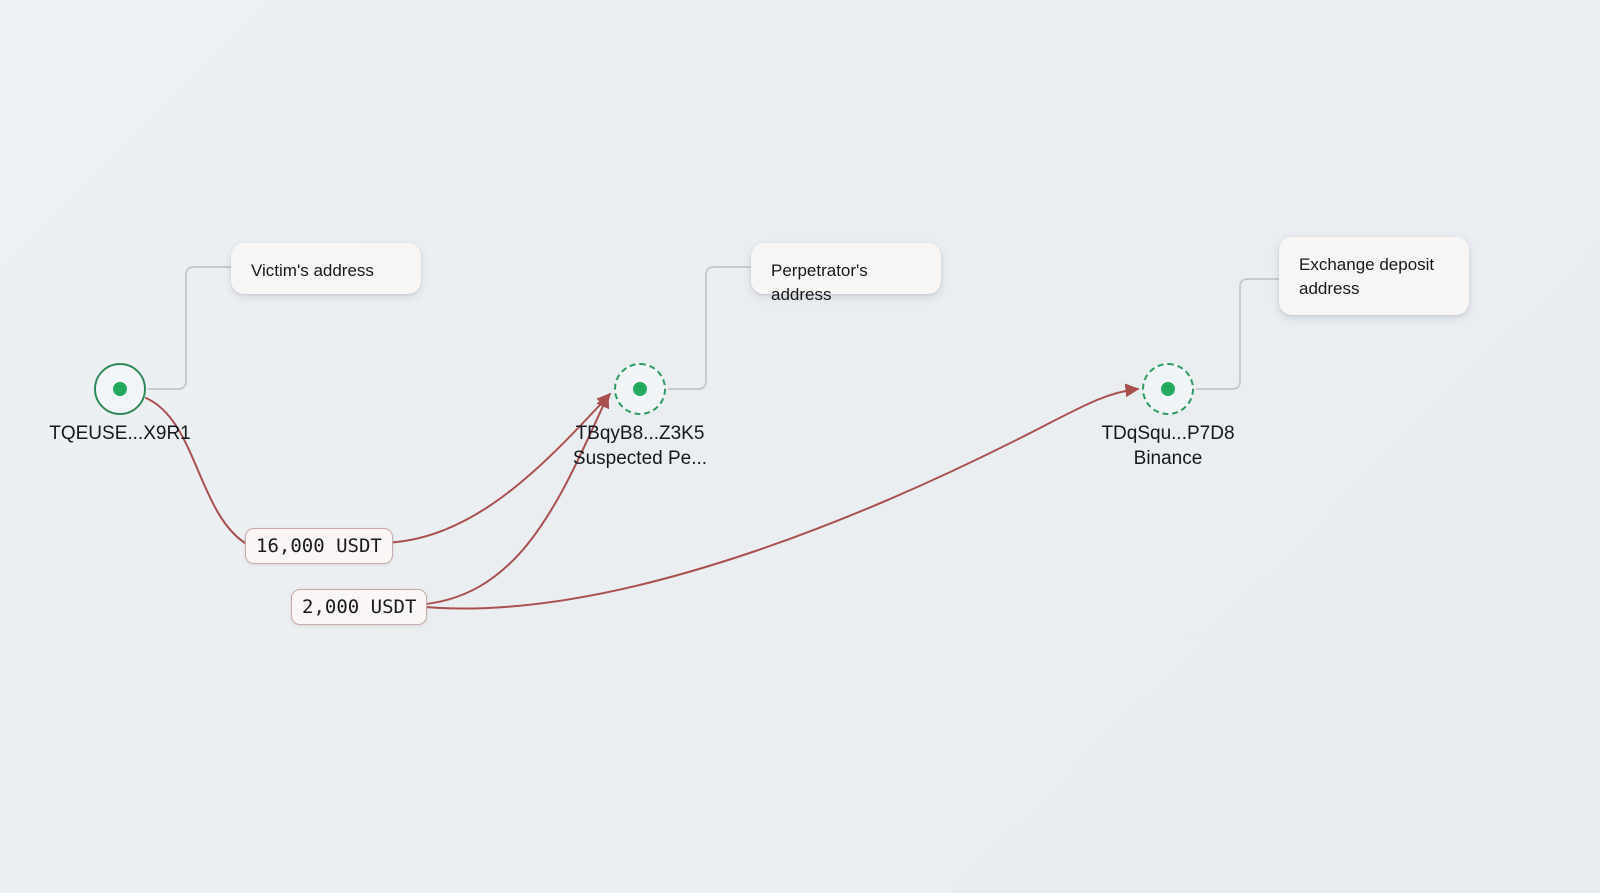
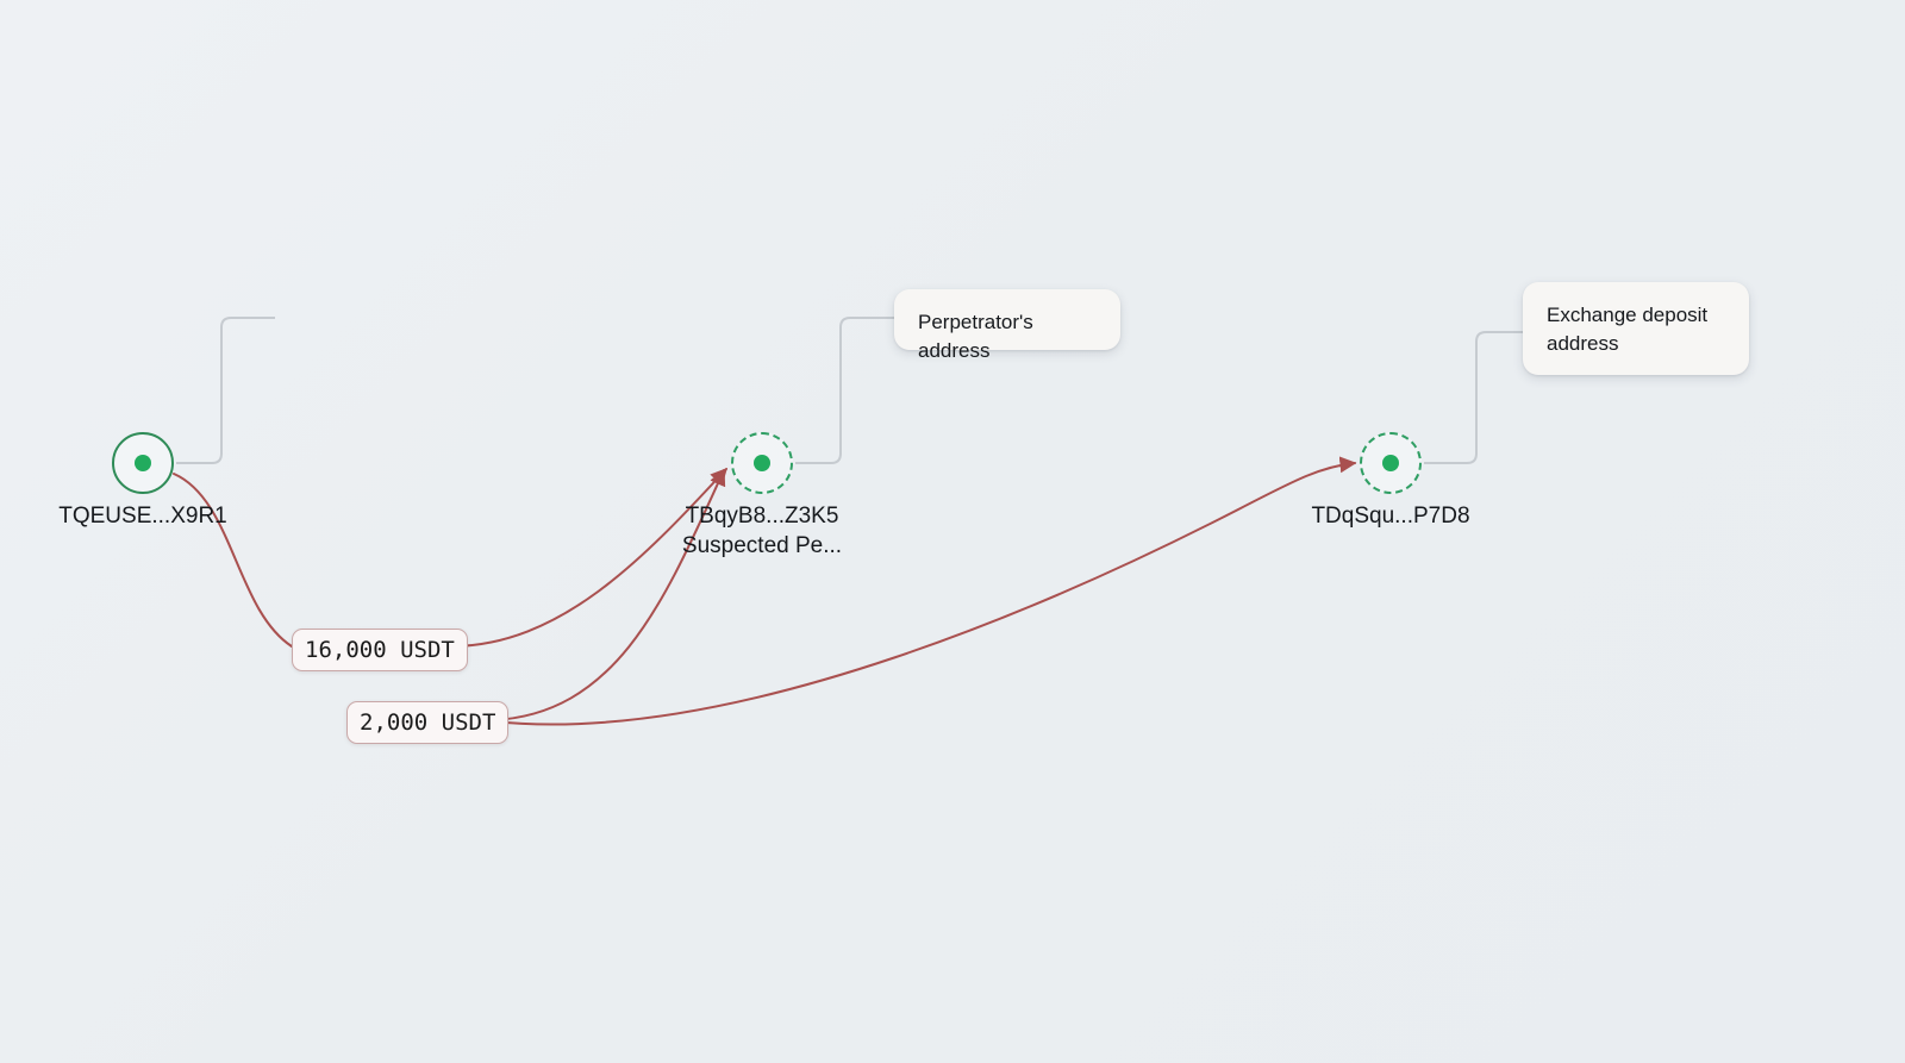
  TQEUSE...X9R1
  TBqyB8...Z3K5
  Suspected Pe...
  TDqSqu...P7D8
- Binance
- Victim's address
  Perpetrator's address
  Exchange deposit address
  16,000 USDT
  2,000 USDT
